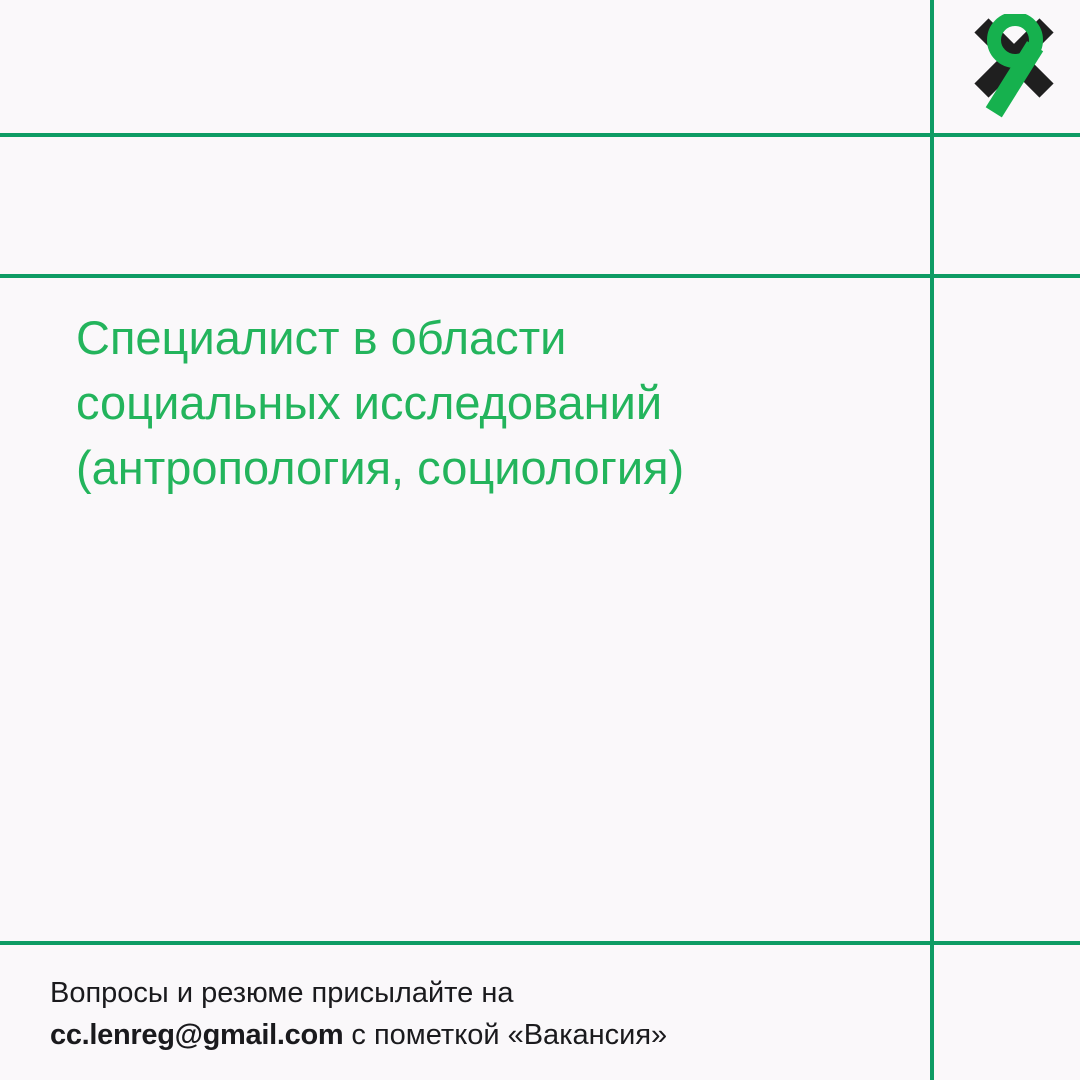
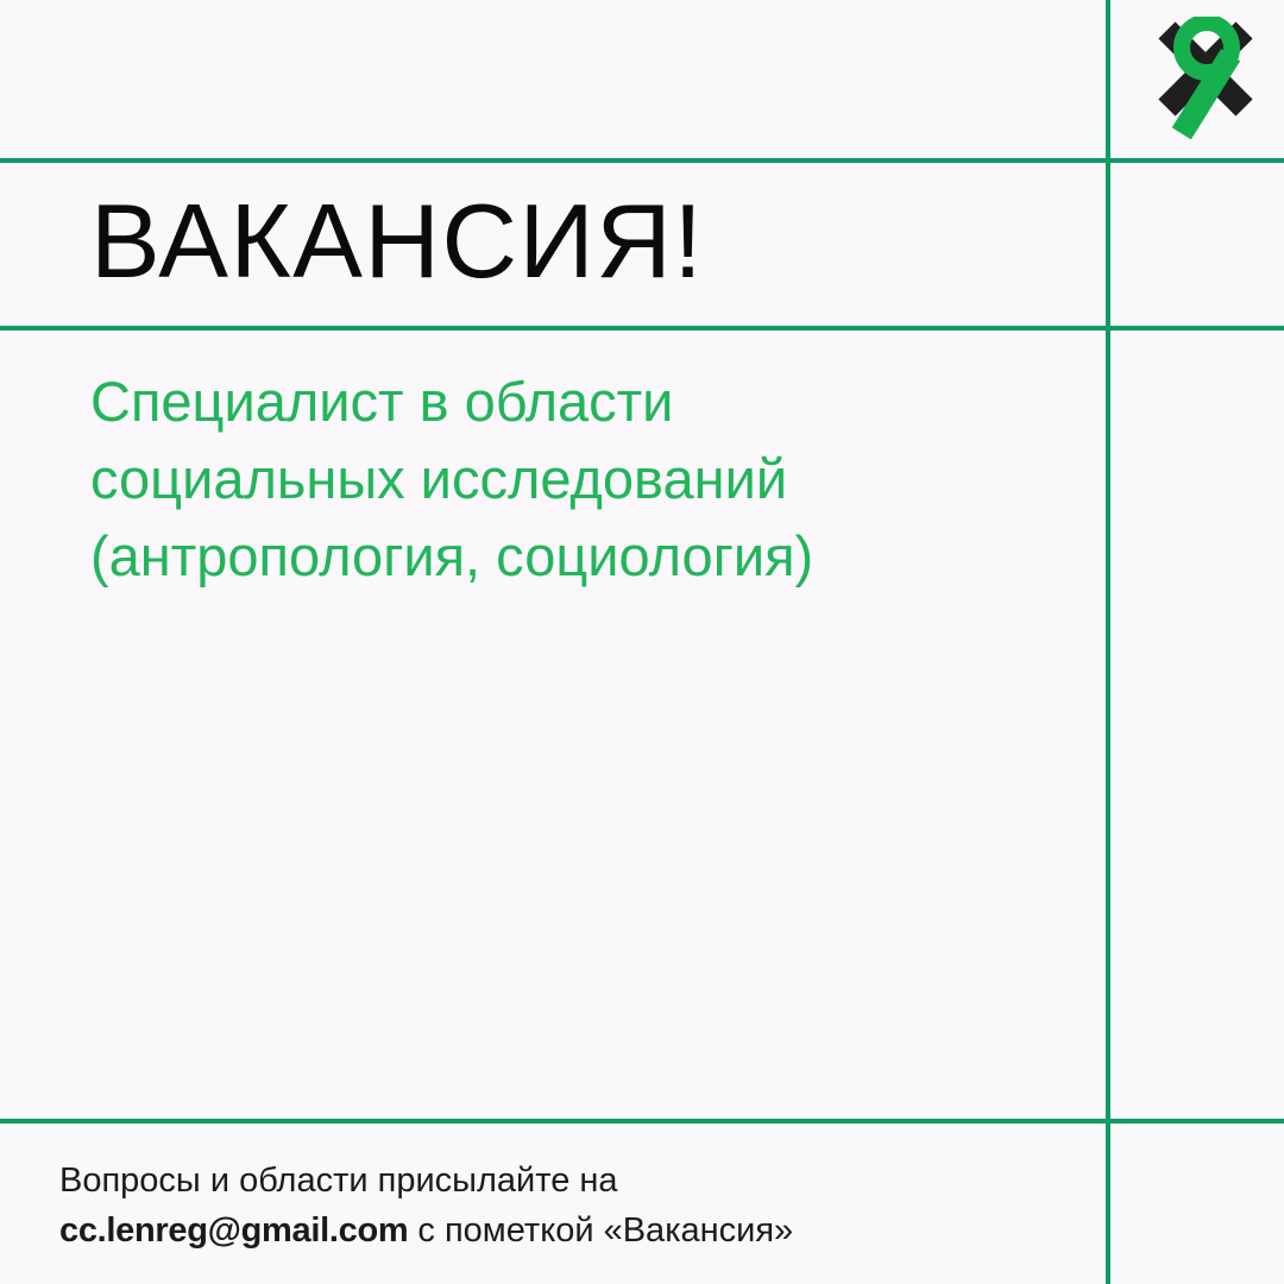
+ ВАКАНСИЯ!
  Специалист в области
  социальных исследований
  (антропология, социология)
- Вопросы и резюме присылайте на
+ Вопросы и области присылайте на
  cc.lenreg@gmail.com с пометкой «Вакансия»
